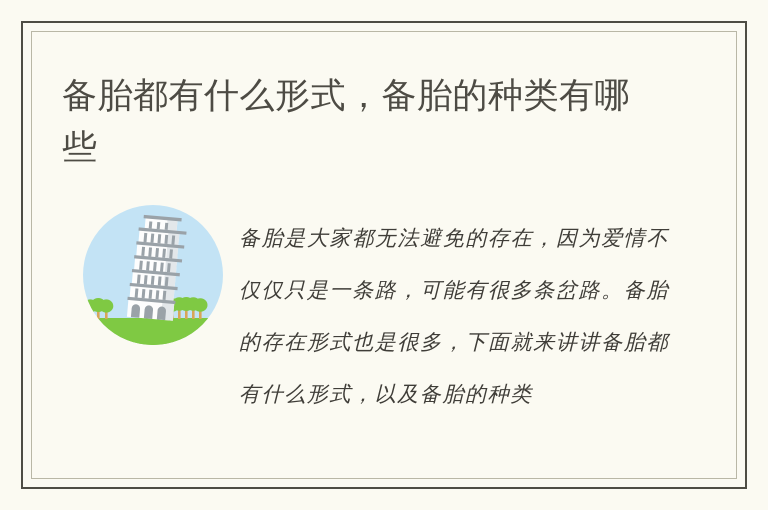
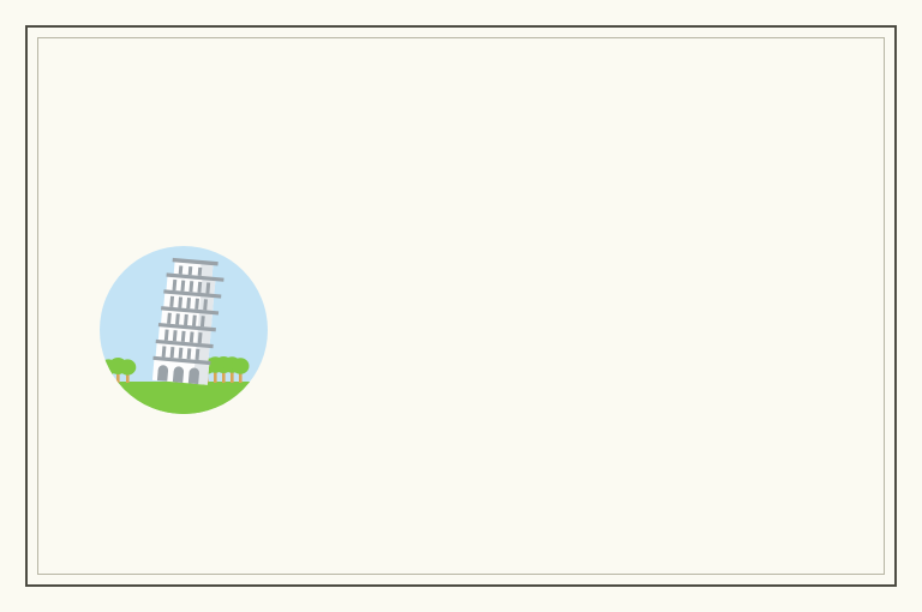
- 备胎都有什么形式，备胎的种类有哪些
- 备胎是大家都无法避免的存在，因为爱情不仅仅只是一条路，可能有很多条岔路。备胎的存在形式也是很多，下面就来讲讲备胎都有什么形式，以及备胎的种类
